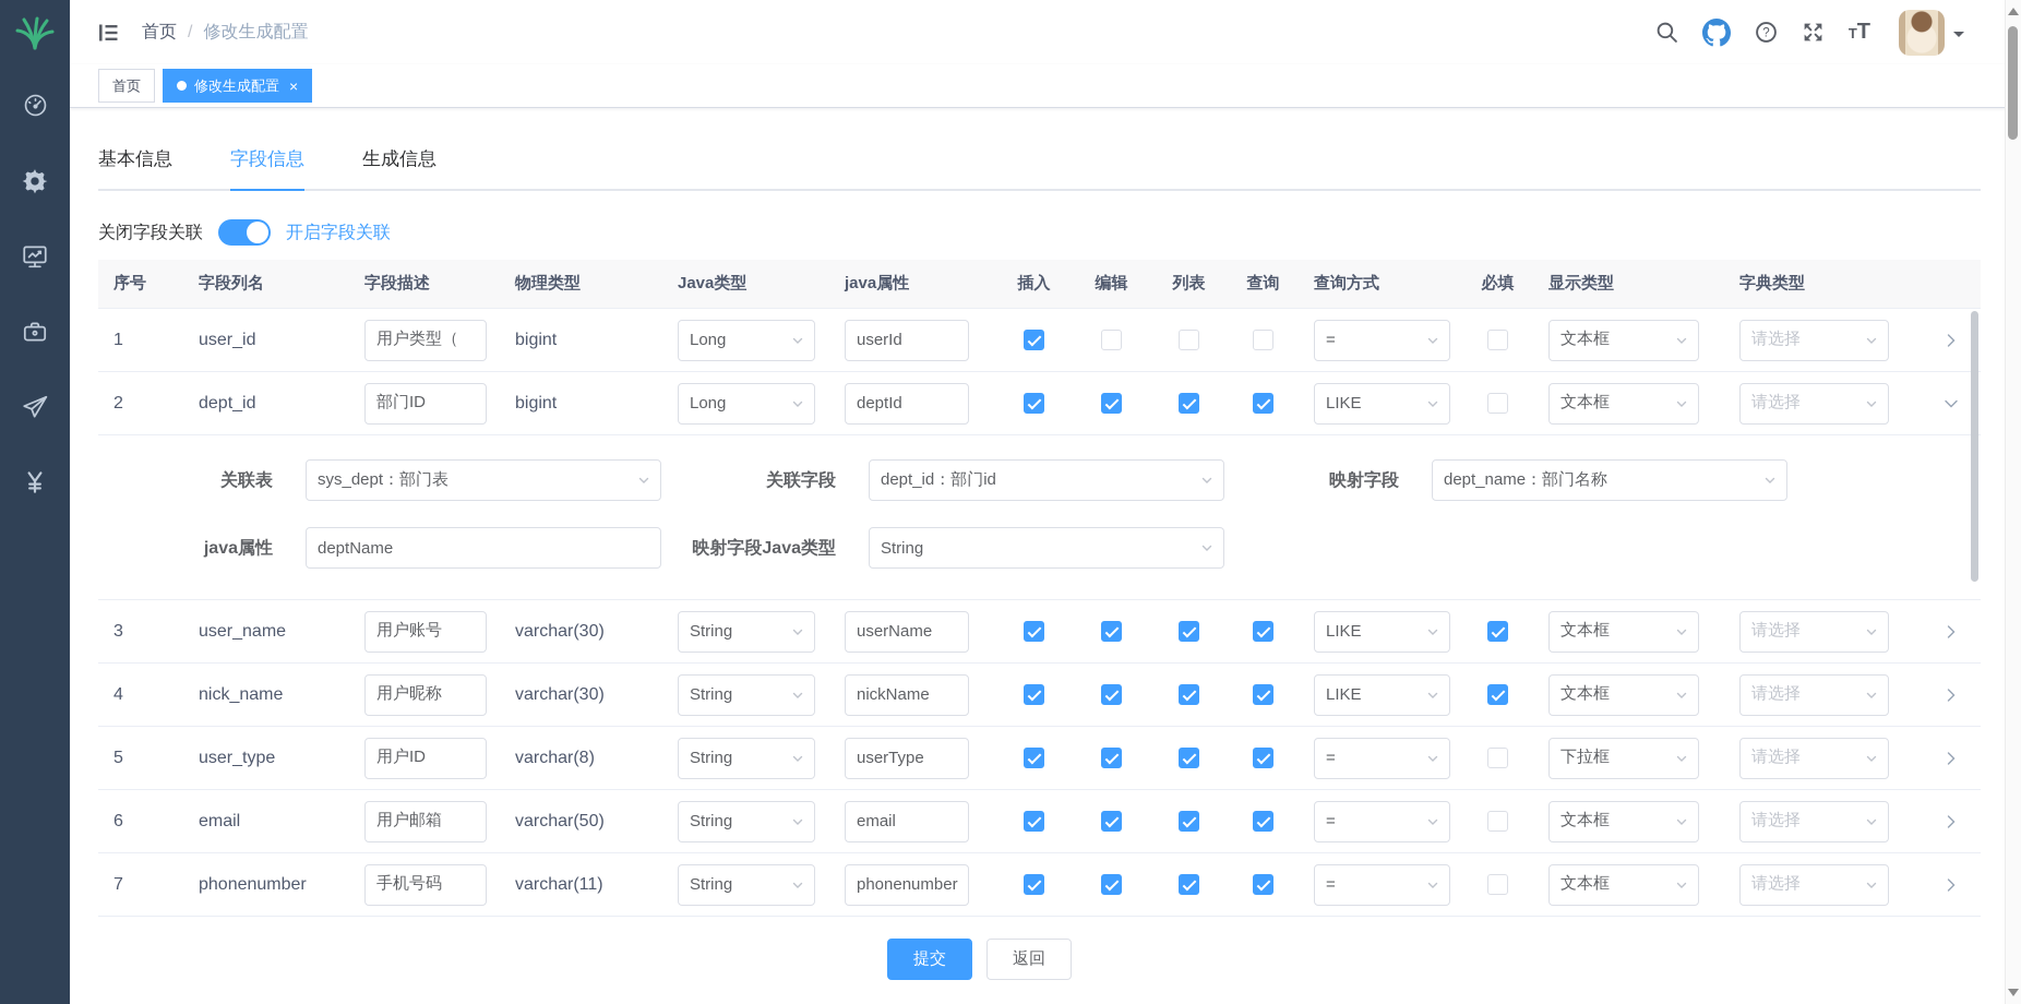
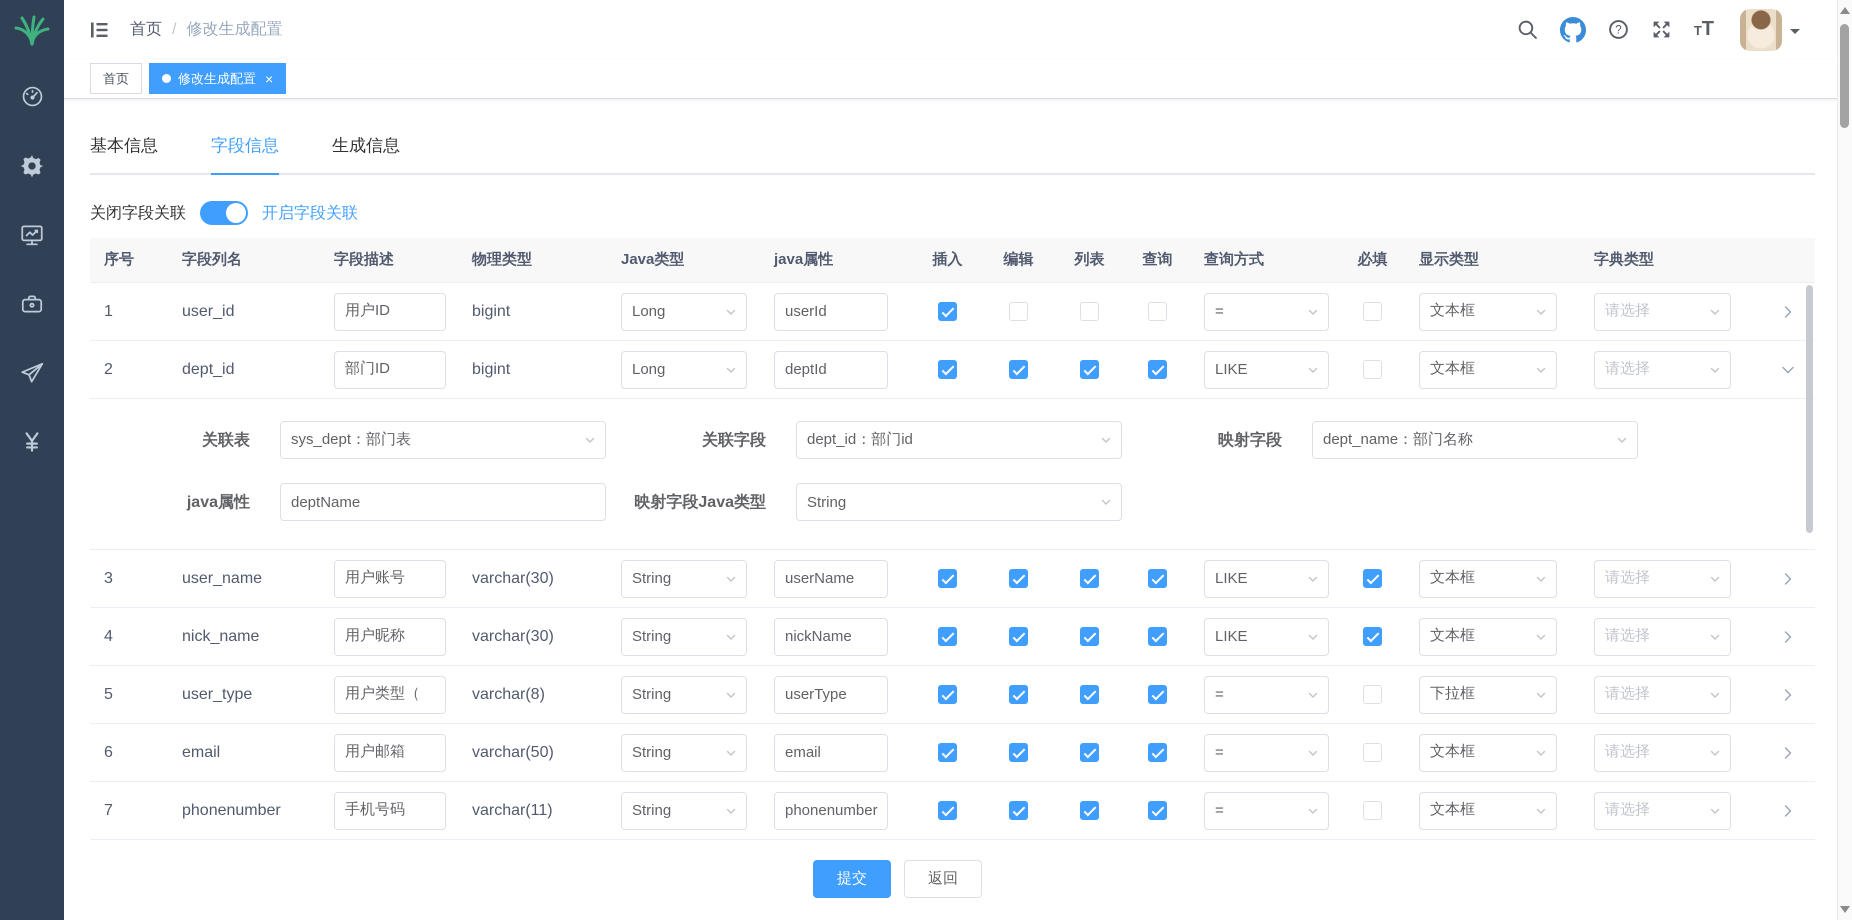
  首页
  /
  修改生成配置
  ?
  TT
  首页
  修改生成配置
  ×
  基本信息
  字段信息
  生成信息
  关闭字段关联
  开启字段关联
  序号
  字段列名
  字段描述
  物理类型
  Java类型
  java属性
  插入
  编辑
  列表
  查询
  查询方式
  必填
  显示类型
  字典类型
  1
  user_id
- 用户类型（
+ 用户ID
  bigint
  Long
  userId
  =
  文本框
  请选择
  2
  dept_id
  部门ID
  bigint
  Long
  deptId
  LIKE
  文本框
  请选择
  关联表
  sys_dept：部门表
  关联字段
  dept_id：部门id
  映射字段
  dept_name：部门名称
  java属性
  deptName
  映射字段Java类型
  String
  3
  user_name
  用户账号
  varchar(30)
  String
  userName
  LIKE
  文本框
  请选择
  4
  nick_name
  用户昵称
  varchar(30)
  String
  nickName
  LIKE
  文本框
  请选择
  5
  user_type
- 用户ID
+ 用户类型（
  varchar(8)
  String
  userType
  =
  下拉框
  请选择
  6
  email
  用户邮箱
  varchar(50)
  String
  email
  =
  文本框
  请选择
  7
  phonenumber
  手机号码
  varchar(11)
  String
  phonenumber
  =
  文本框
  请选择
  提交
  返回
